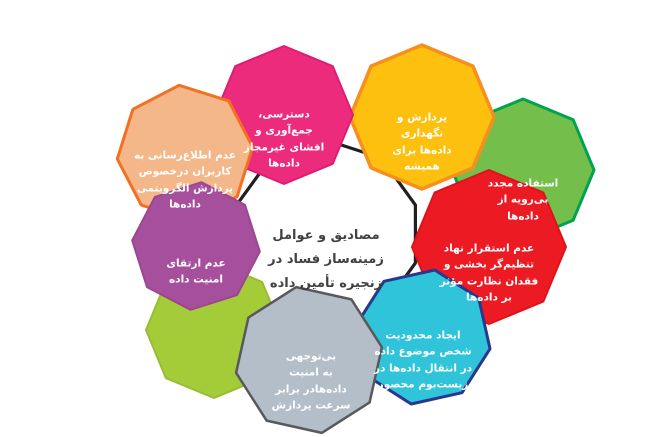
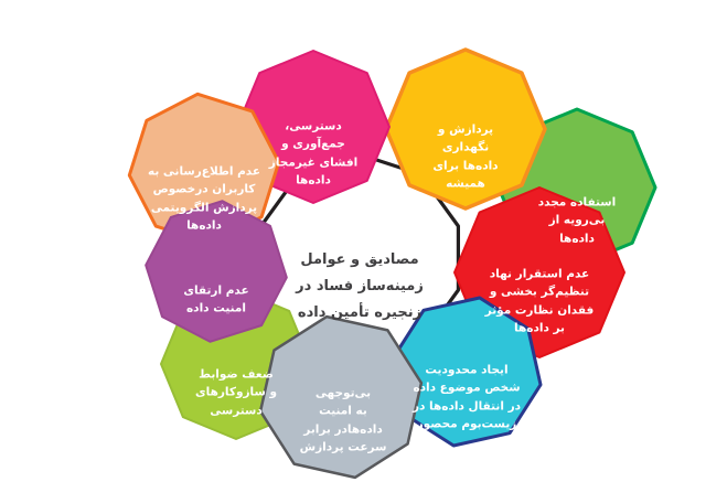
  مصادیق و عوامل
  زمینه‌ساز فساد در
  زنجیره تأمین داده
  دسترسی،
  جمع‌آوری و
  افشای غیرمجاز
  داده‌ها
  پردازش و
  نگهداری
  داده‌ها برای
  همیشه
  استفاده مجدد
  بی‌رویه از
  داده‌ها
  عدم استقرار نهاد
  تنظیم‌گر بخشی و
  فقدان نظارت مؤثر
  بر داده‌ها
  ایجاد محدودیت
  شخص موضوع داده
  در انتقال داده‌ها در
  زیست‌بوم محصور
  بی‌توجهی
  به امنیت
  دادههادر برابر
  سرعت پردازش
+ ضعف ضوابط
+ و سازوکارهای
+ دسترسی
  عدم ارتقای
  امنیت داده
  عدم اطلاع‌رسانی به
  کاربران درخصوص
  پردازش الگرویتمی
  داده‌ها
